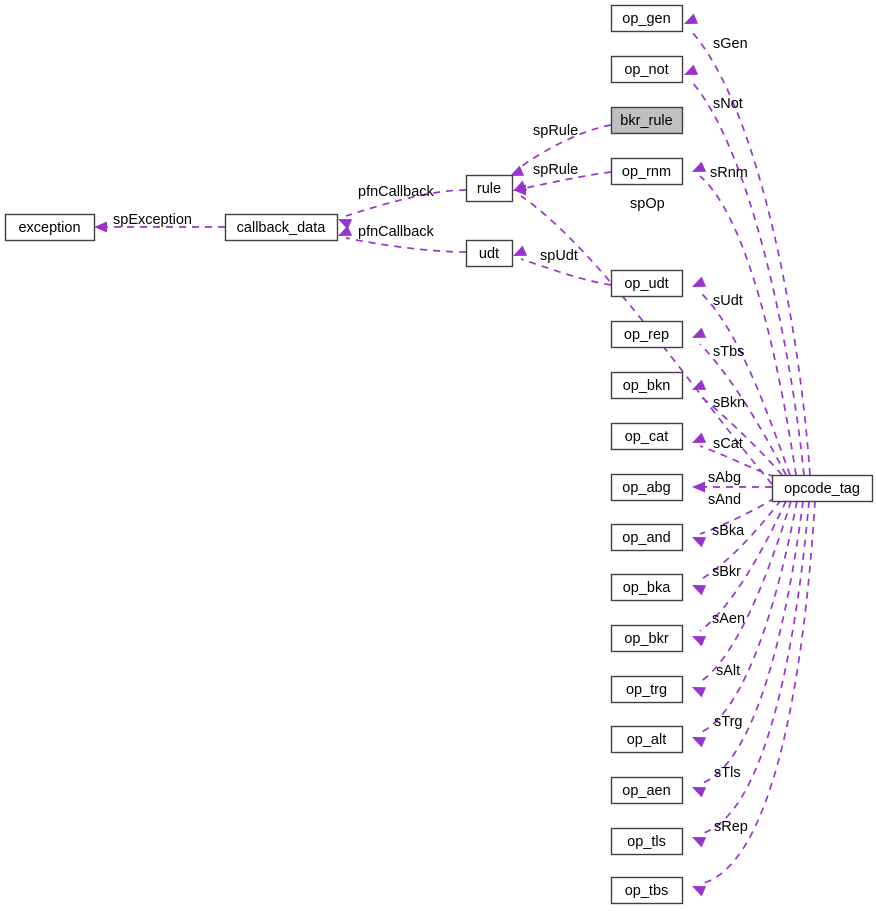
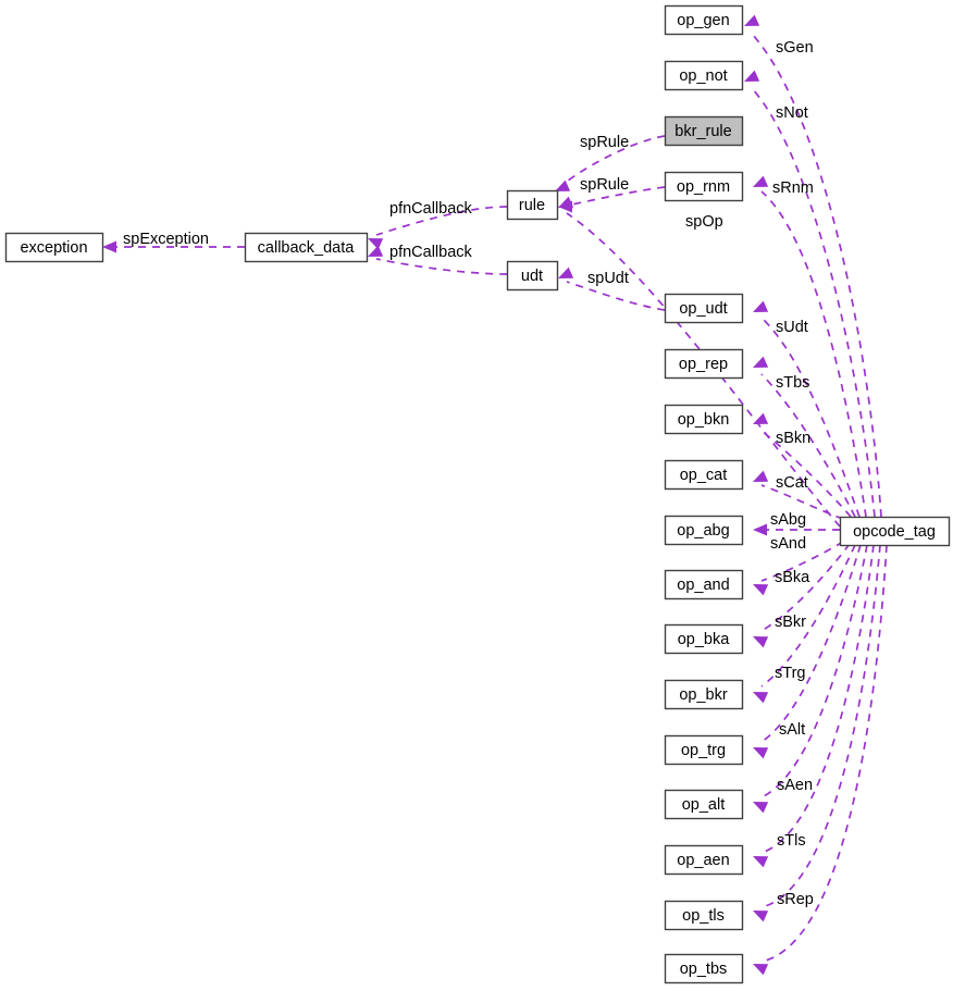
  spException
  pfnCallback
  pfnCallback
  spRule
  spRule
  spUdt
  spOp
  sGen
  sNot
  sRnm
  sUdt
  sTbs
  sBkn
  sCat
  sAbg
  sAnd
  sBka
  sBkr
- sAen
+ sTrg
  sAlt
- sTrg
+ sAen
  sTls
  sRep
  exception
  callback_data
  rule
  udt
  op_gen
  op_not
  bkr_rule
  op_rnm
  op_udt
  op_rep
  op_bkn
  op_cat
  op_abg
  op_and
  op_bka
  op_bkr
  op_trg
  op_alt
  op_aen
  op_tls
  op_tbs
  opcode_tag
